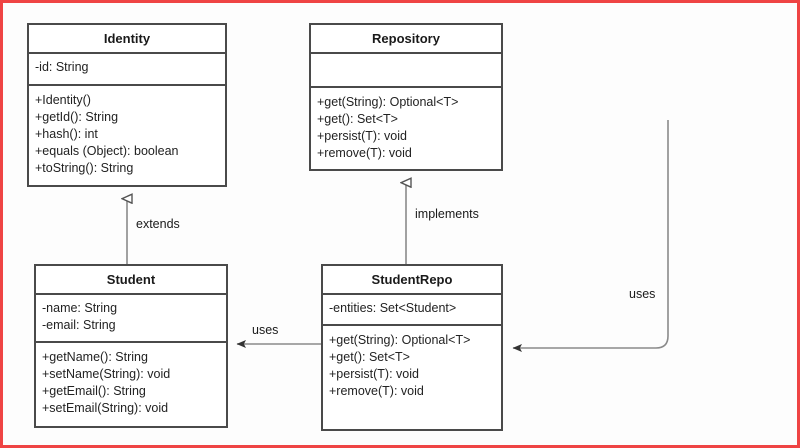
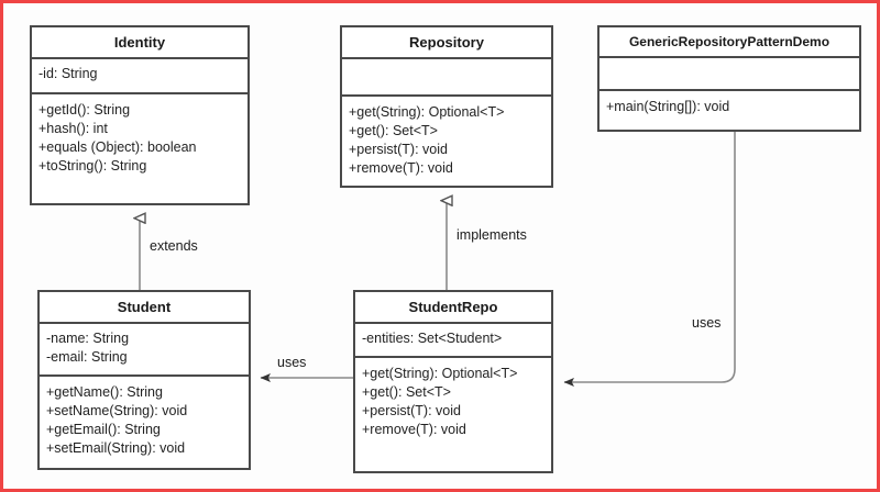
  Identity
  -id: String
- +Identity()
  +getId(): String
  +hash(): int
  +equals (Object): boolean
  +toString(): String
  Repository
  +get(String): Optional<T>
  +get(): Set<T>
  +persist(T): void
  +remove(T): void
+ GenericRepositoryPatternDemo
+ +main(String[]): void
  Student
  -name: String
  -email: String
  +getName(): String
  +setName(String): void
  +getEmail(): String
  +setEmail(String): void
  StudentRepo
  -entities: Set<Student>
  +get(String): Optional<T>
  +get(): Set<T>
  +persist(T): void
  +remove(T): void
  extends
  implements
  uses
  uses
